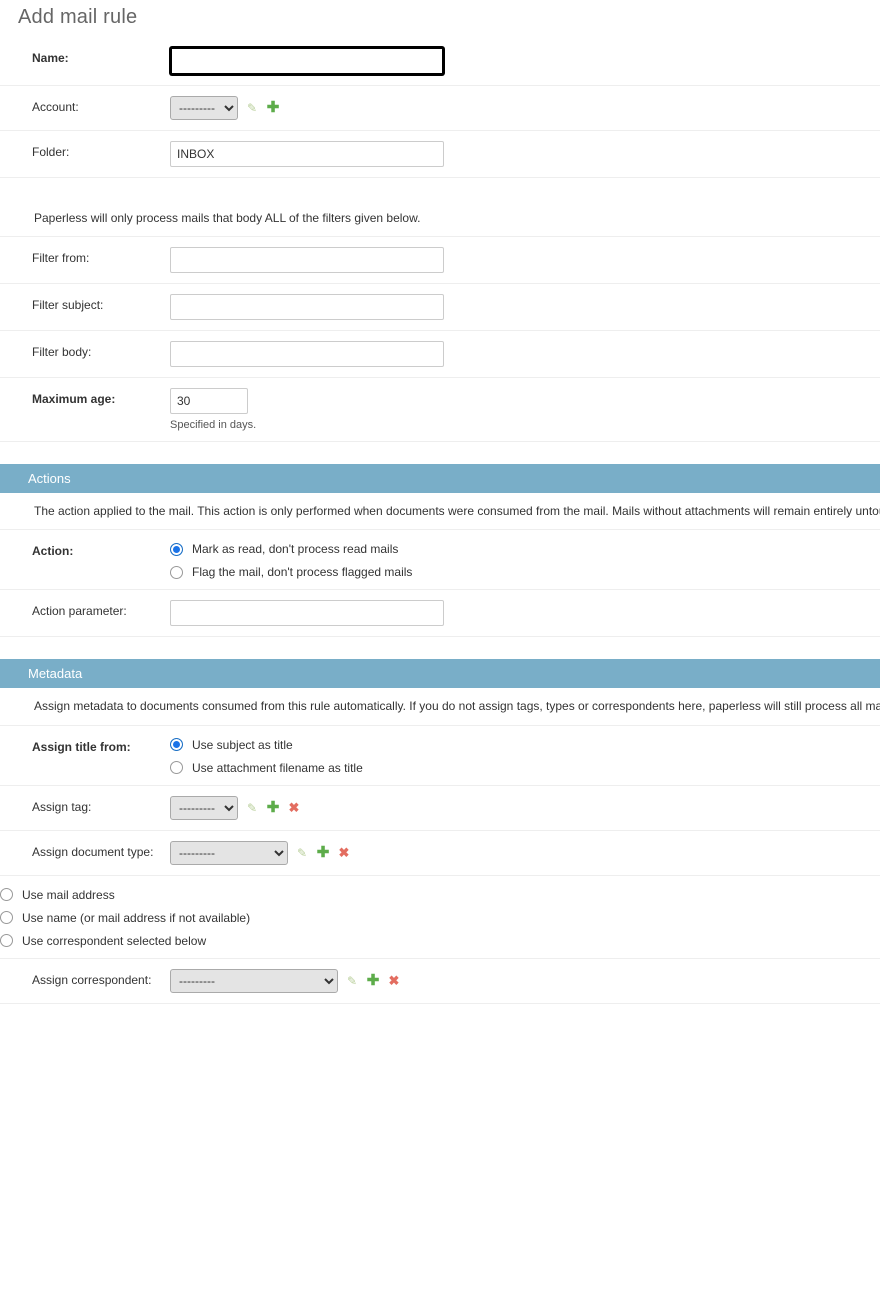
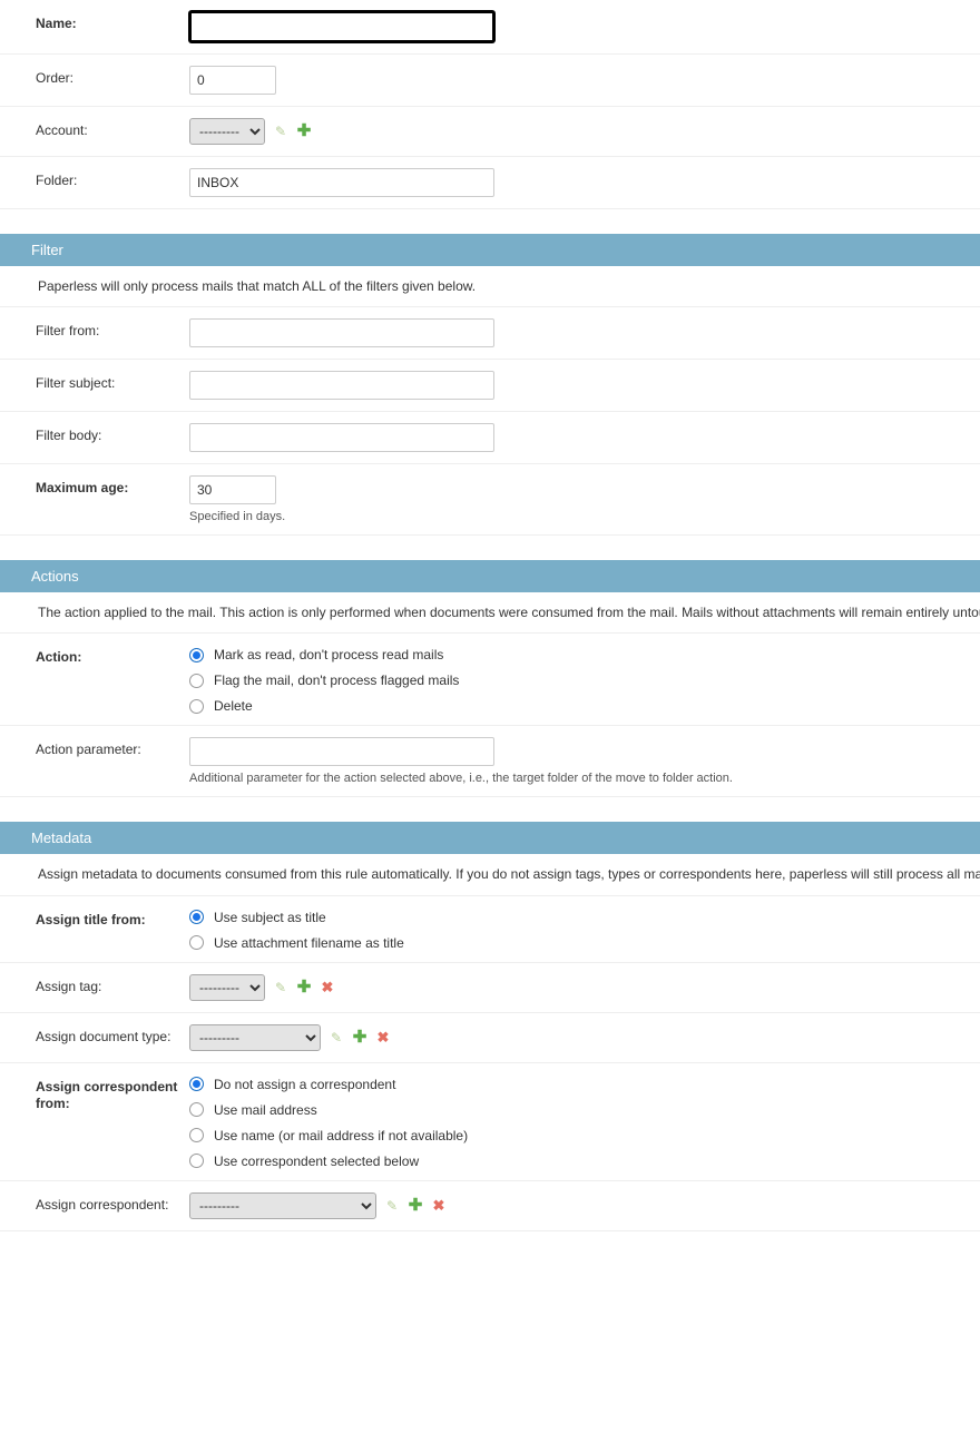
- Add mail rule
  Name:
+ Order:
+ 0
  Account:
  ---------
  ✎
  ✚
  Folder:
  INBOX
+ Filter
- Paperless will only process mails that body ALL of the filters given below.
+ Paperless will only process mails that match ALL of the filters given below.
  Filter from:
  Filter subject:
  Filter body:
  Maximum age:
  30
  Specified in days.
  Actions
  The action applied to the mail. This action is only performed when documents were consumed from the mail. Mails without attachments will remain entirely unto
  Action:
  Mark as read, don't process read mails
  Flag the mail, don't process flagged mails
+ Delete
  Action parameter:
+ Additional parameter for the action selected above, i.e., the target folder of the move to folder action.
  Metadata
  Assign metadata to documents consumed from this rule automatically. If you do not assign tags, types or correspondents here, paperless will still process all ma
  Assign title from:
  Use subject as title
  Use attachment filename as title
  Assign tag:
  ---------
  ✎
  ✚
  ✖
  Assign document type:
  ---------
  ✎
  ✚
  ✖
+ Assign correspondent from:
+ Do not assign a correspondent
  Use mail address
  Use name (or mail address if not available)
  Use correspondent selected below
  Assign correspondent:
  ---------
  ✎
  ✚
  ✖
